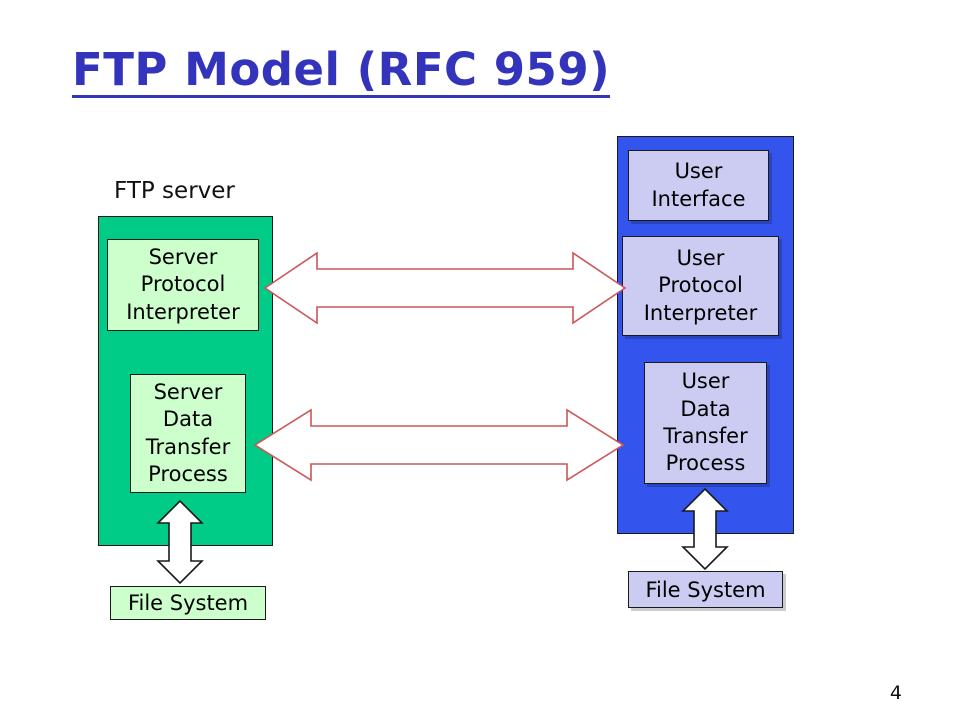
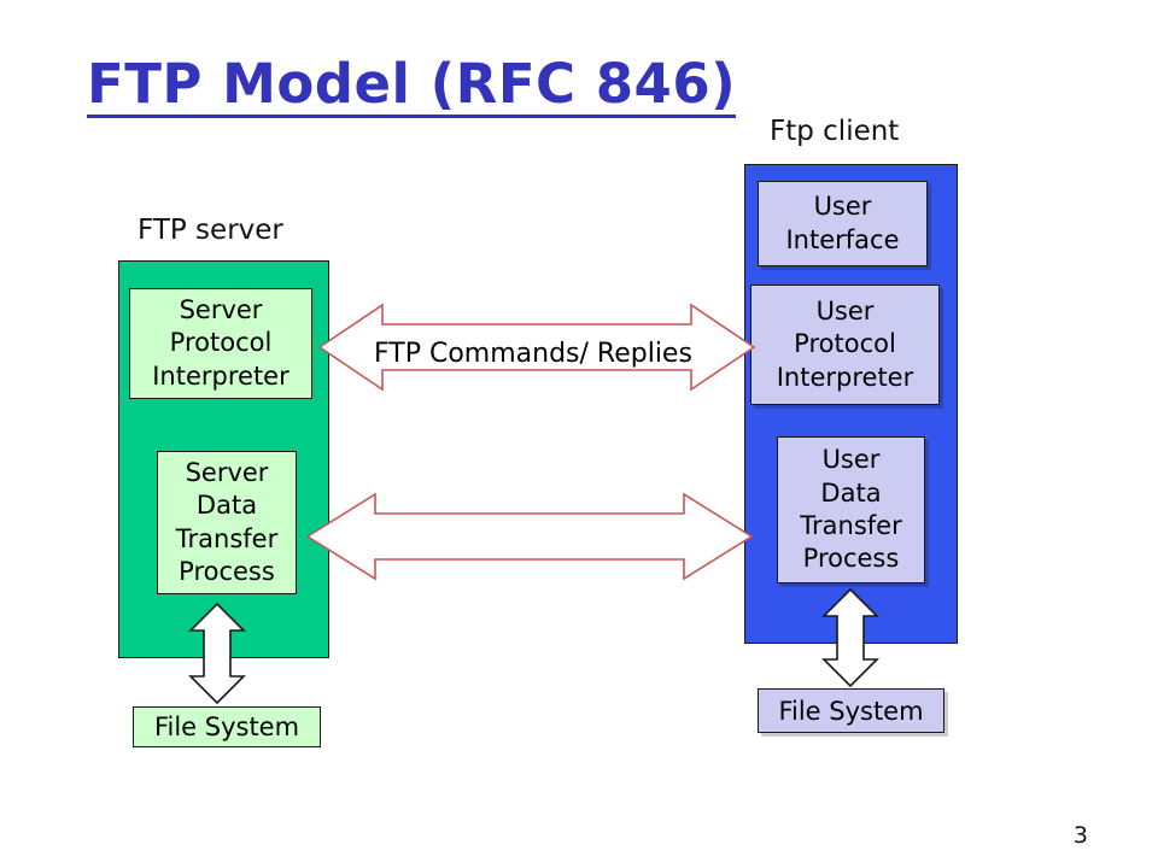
- FTP Model (RFC 959)
+ FTP Model (RFC 846)
  FTP server
+ Ftp client
  Server
  Protocol
  Interpreter
  Server
  Data
  Transfer
  Process
  User
  Interface
  User
  Protocol
  Interpreter
  User
  Data
  Transfer
  Process
  File System
  File System
+ FTP Commands/ Replies
- 4
+ 3
